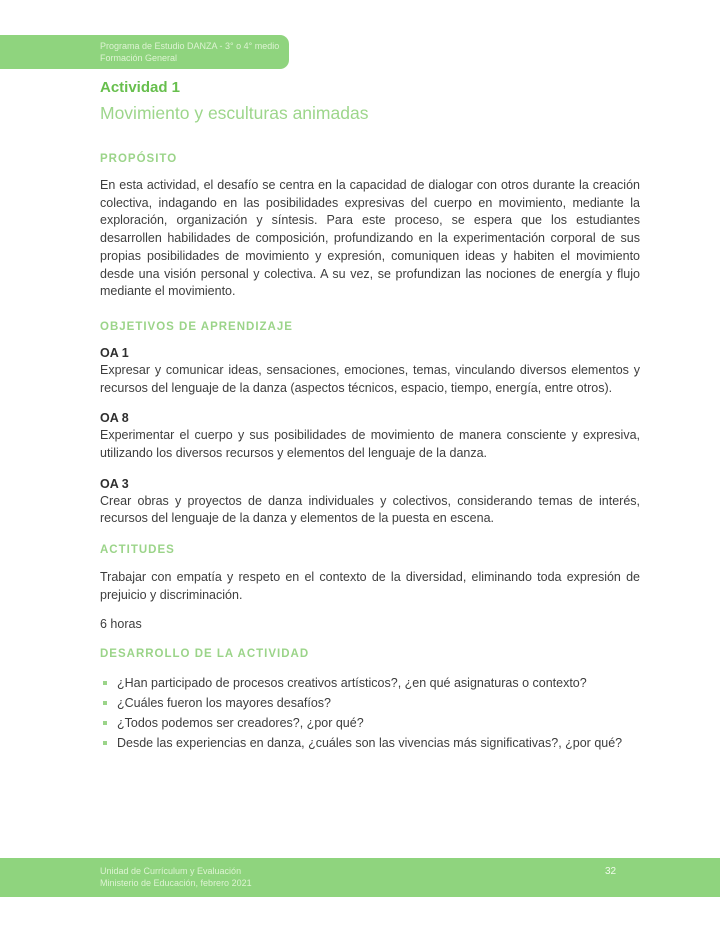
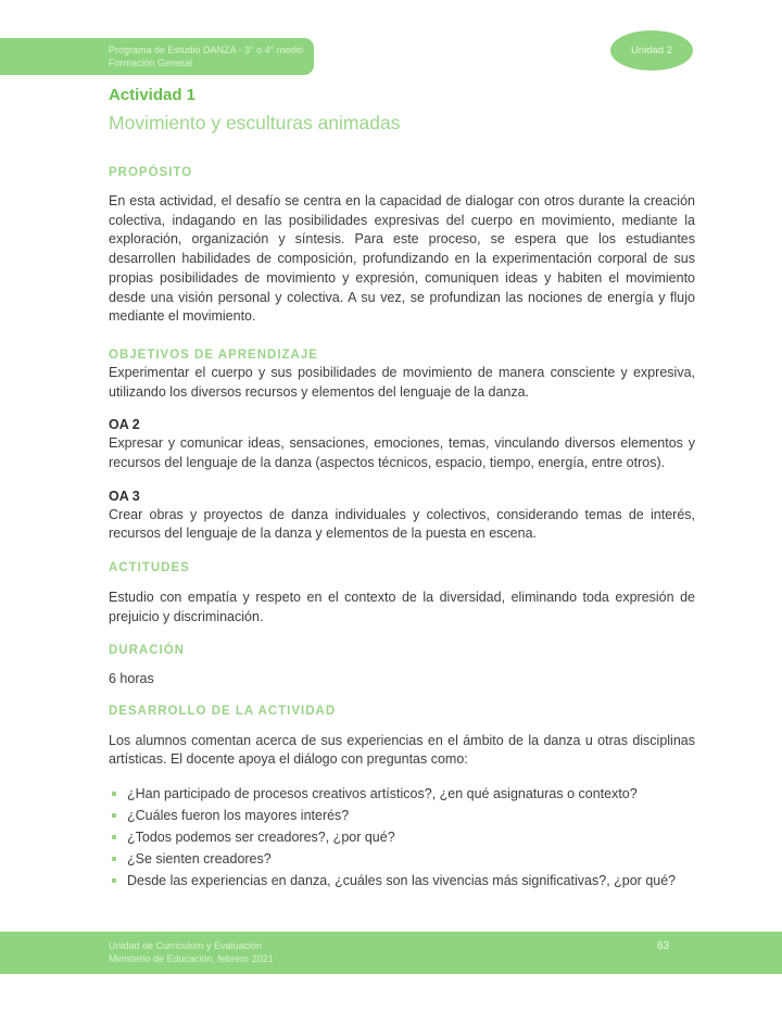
  Programa de Estudio DANZA - 3° o 4° medio
  Formación General
+ Unidad 2
  Actividad 1
  Movimiento y esculturas animadas
  PROPÓSITO
  En esta actividad, el desafío se centra en la capacidad de dialogar con otros durante la creación colectiva, indagando en las posibilidades expresivas del cuerpo en movimiento, mediante la exploración, organización y síntesis. Para este proceso, se espera que los estudiantes desarrollen habilidades de composición, profundizando en la experimentación corporal de sus propias posibilidades de movimiento y expresión, comuniquen ideas y habiten el movimiento desde una visión personal y colectiva. A su vez, se profundizan las nociones de energía y flujo mediante el movimiento.
  OBJETIVOS DE APRENDIZAJE
- OA 1
- Expresar y comunicar ideas, sensaciones, emociones, temas, vinculando diversos elementos y recursos del lenguaje de la danza (aspectos técnicos, espacio, tiempo, energía, entre otros).
+ Experimentar el cuerpo y sus posibilidades de movimiento de manera consciente y expresiva, utilizando los diversos recursos y elementos del lenguaje de la danza.
- OA 8
+ OA 2
- Experimentar el cuerpo y sus posibilidades de movimiento de manera consciente y expresiva, utilizando los diversos recursos y elementos del lenguaje de la danza.
+ Expresar y comunicar ideas, sensaciones, emociones, temas, vinculando diversos elementos y recursos del lenguaje de la danza (aspectos técnicos, espacio, tiempo, energía, entre otros).
  OA 3
  Crear obras y proyectos de danza individuales y colectivos, considerando temas de interés, recursos del lenguaje de la danza y elementos de la puesta en escena.
  ACTITUDES
- Trabajar con empatía y respeto en el contexto de la diversidad, eliminando toda expresión de prejuicio y discriminación.
+ Estudio con empatía y respeto en el contexto de la diversidad, eliminando toda expresión de prejuicio y discriminación.
+ DURACIÓN
  6 horas
  DESARROLLO DE LA ACTIVIDAD
+ Los alumnos comentan acerca de sus experiencias en el ámbito de la danza u otras disciplinas artísticas. El docente apoya el diálogo con preguntas como:
  ¿Han participado de procesos creativos artísticos?, ¿en qué asignaturas o contexto?
- ¿Cuáles fueron los mayores desafíos?
+ ¿Cuáles fueron los mayores interés?
  ¿Todos podemos ser creadores?, ¿por qué?
+ ¿Se sienten creadores?
  Desde las experiencias en danza, ¿cuáles son las vivencias más significativas?, ¿por qué?
  Unidad de Currículum y Evaluación
  Ministerio de Educación, febrero 2021
- 32
+ 63
